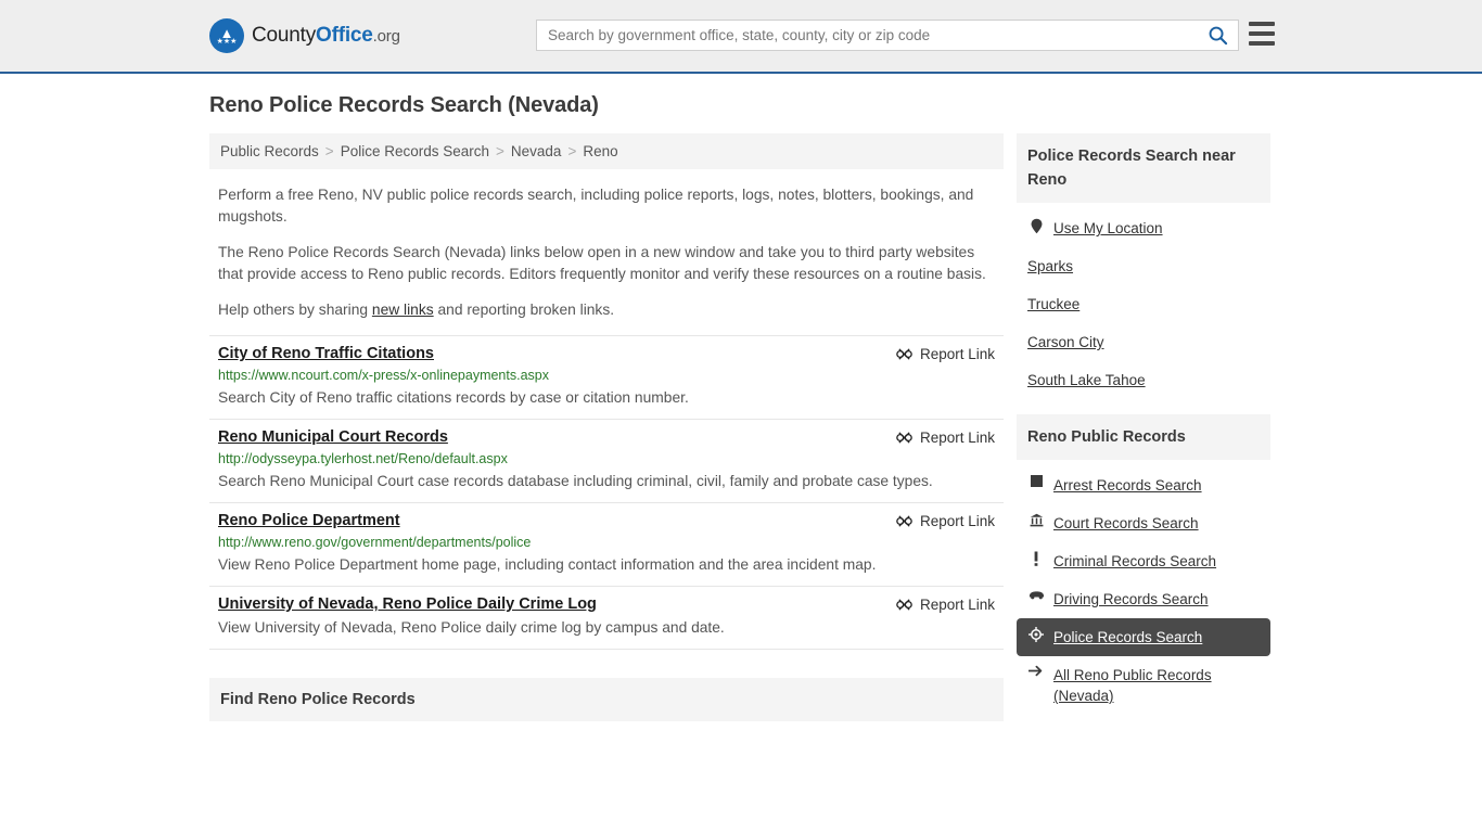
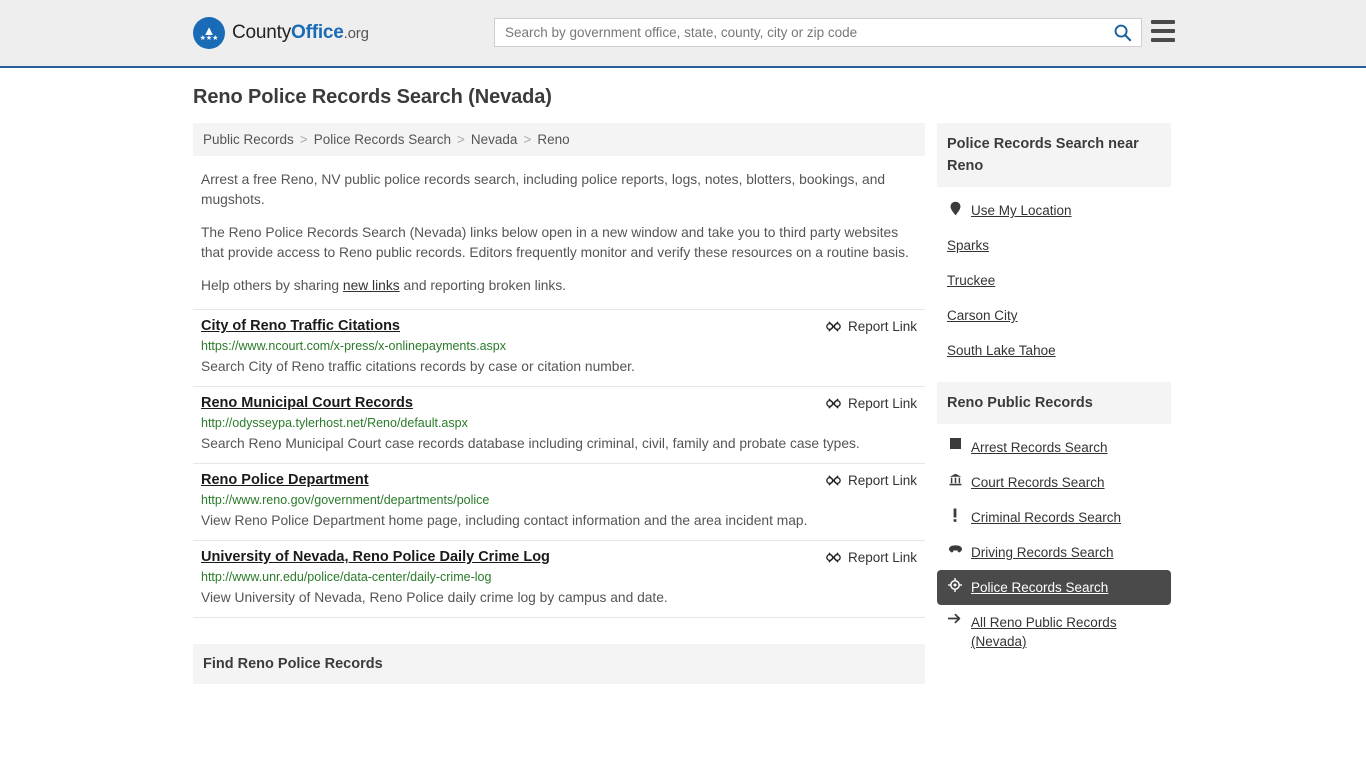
  ▲
  CountyOffice.org
  Search by government office, state, county, city or zip code
  Reno Police Records Search (Nevada)
  Public Records
  >
  Police Records Search
  >
  Nevada
  >
  Reno
- Perform a free Reno, NV public police records search, including police reports, logs, notes, blotters, bookings, and mugshots.
+ Arrest a free Reno, NV public police records search, including police reports, logs, notes, blotters, bookings, and mugshots.
  The Reno Police Records Search (Nevada) links below open in a new window and take you to third party websites that provide access to Reno public records. Editors frequently monitor and verify these resources on a routine basis.
  Help others by sharing new links and reporting broken links.
  City of Reno Traffic Citations
  Report Link
  https://www.ncourt.com/x-press/x-onlinepayments.aspx
  Search City of Reno traffic citations records by case or citation number.
  Reno Municipal Court Records
  Report Link
  http://odysseypa.tylerhost.net/Reno/default.aspx
  Search Reno Municipal Court case records database including criminal, civil, family and probate case types.
  Reno Police Department
  Report Link
  http://www.reno.gov/government/departments/police
  View Reno Police Department home page, including contact information and the area incident map.
  University of Nevada, Reno Police Daily Crime Log
  Report Link
+ http://www.unr.edu/police/data-center/daily-crime-log
  View University of Nevada, Reno Police daily crime log by campus and date.
  Find Reno Police Records
  Police Records Search near Reno
  Use My Location
  Sparks
  Truckee
  Carson City
  South Lake Tahoe
  Reno Public Records
  Arrest Records Search
  Court Records Search
  Criminal Records Search
  Driving Records Search
  Police Records Search
  All Reno Public Records (Nevada)
